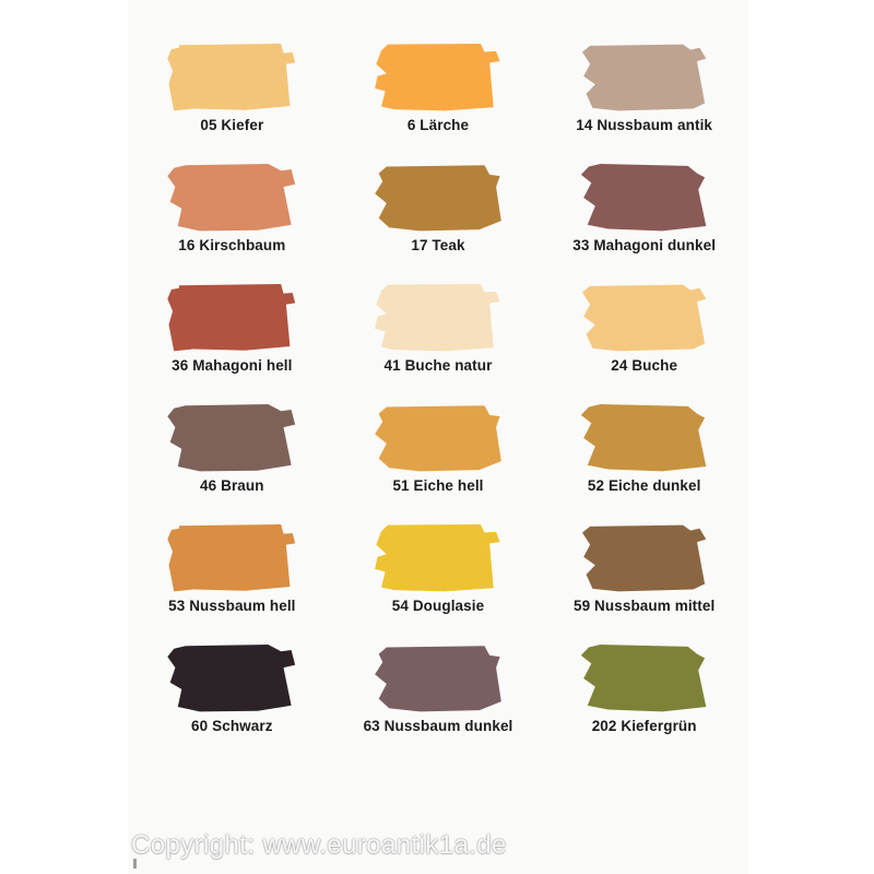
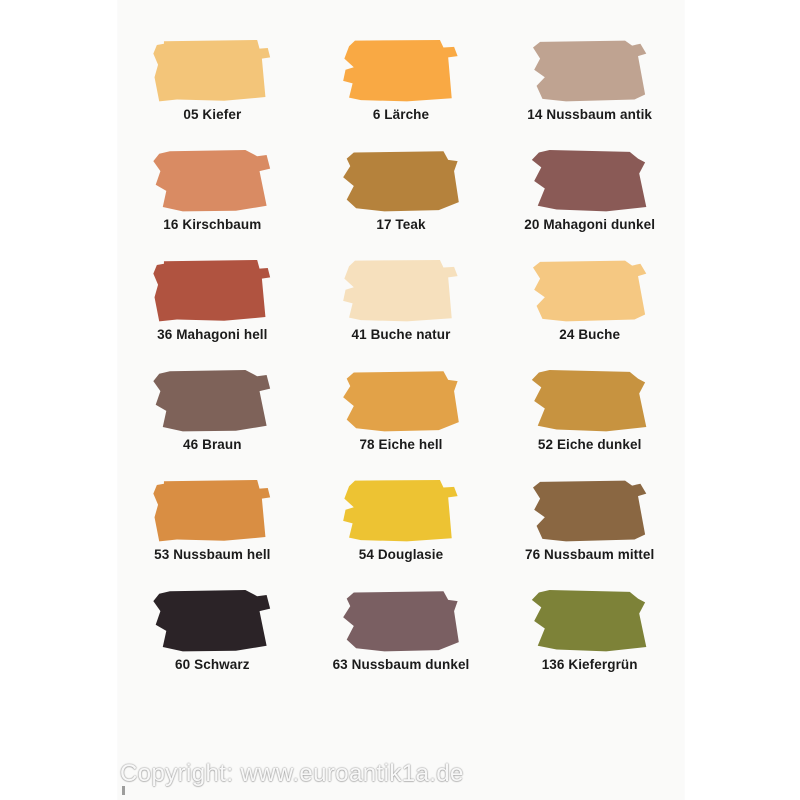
  05 Kiefer
  6 Lärche
  14 Nussbaum antik
  16 Kirschbaum
  17 Teak
- 33 Mahagoni dunkel
+ 20 Mahagoni dunkel
  36 Mahagoni hell
  41 Buche natur
  24 Buche
  46 Braun
- 51 Eiche hell
+ 78 Eiche hell
  52 Eiche dunkel
  53 Nussbaum hell
  54 Douglasie
- 59 Nussbaum mittel
+ 76 Nussbaum mittel
  60 Schwarz
  63 Nussbaum dunkel
- 202 Kiefergrün
+ 136 Kiefergrün
  Copyright: www.euroantik1a.de
